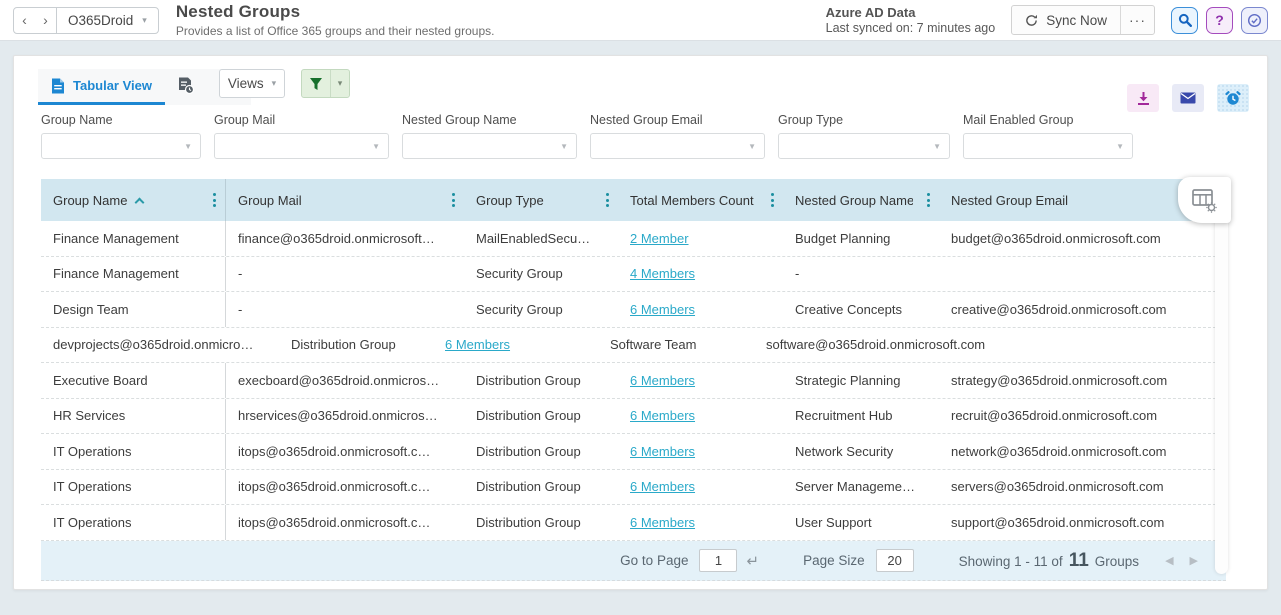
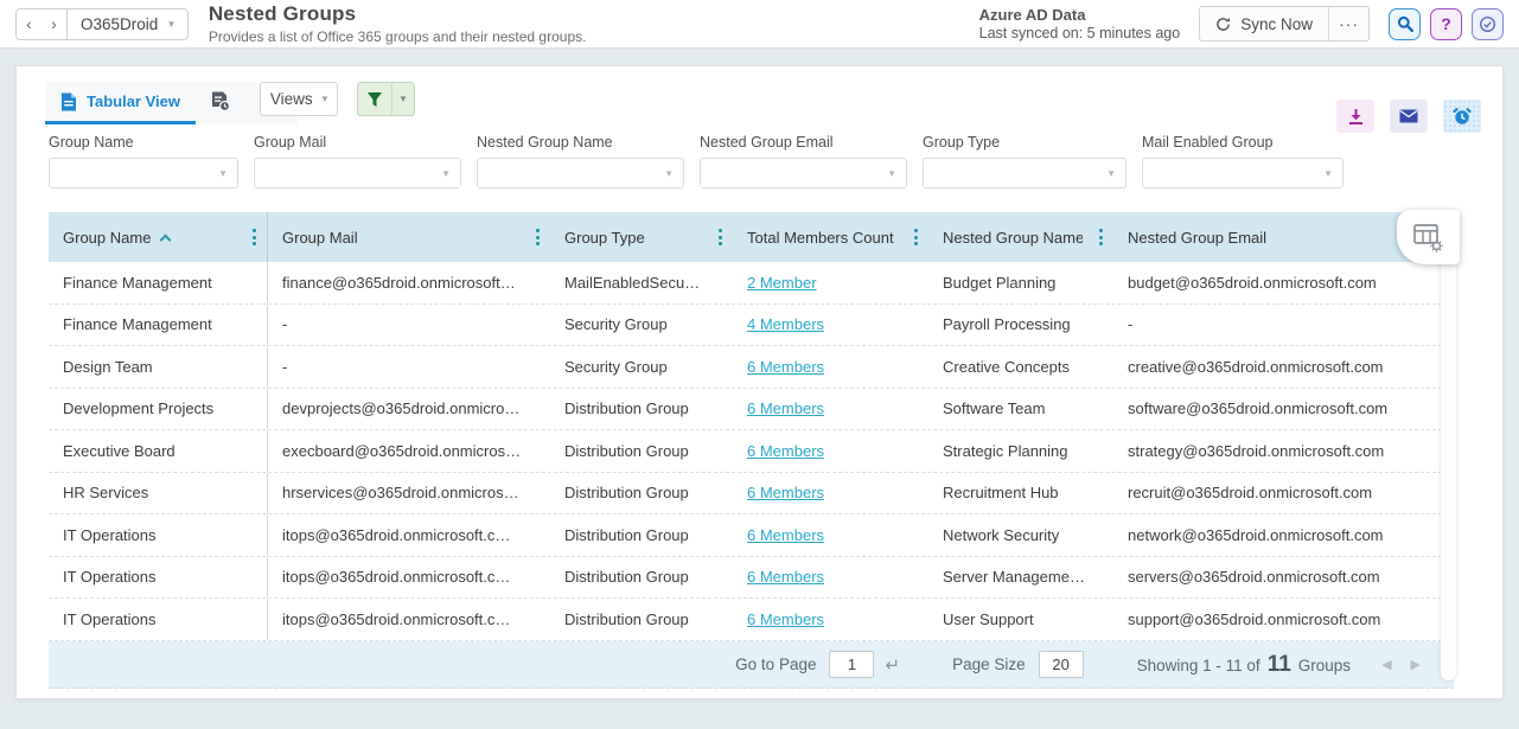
  ‹
  ›
  O365Droid
  ▾
  Nested Groups
  Provides a list of Office 365 groups and their nested groups.
  Azure AD Data
- Last synced on: 7 minutes ago
+ Last synced on: 5 minutes ago
  Sync Now
  ···
  ?
  Tabular View
  Views
  ▾
  ▾
  Group Name
  ▼
  Group Mail
  ▼
  Nested Group Name
  ▼
  Nested Group Email
  ▼
  Group Type
  ▼
  Mail Enabled Group
  ▼
  Group Name
  Group Mail
  Group Type
  Total Members Count
  Nested Group Name
  Nested Group Email
  Finance Management
  finance@o365droid.onmicrosoft…
  MailEnabledSecu…
  2 Member
  Budget Planning
  budget@o365droid.onmicrosoft.com
  Finance Management
  -
  Security Group
  4 Members
+ Payroll Processing
  -
  Design Team
  -
  Security Group
  6 Members
  Creative Concepts
  creative@o365droid.onmicrosoft.com
+ Development Projects
  devprojects@o365droid.onmicro…
  Distribution Group
  6 Members
  Software Team
  software@o365droid.onmicrosoft.com
  Executive Board
  execboard@o365droid.onmicros…
  Distribution Group
  6 Members
  Strategic Planning
  strategy@o365droid.onmicrosoft.com
  HR Services
  hrservices@o365droid.onmicros…
  Distribution Group
  6 Members
  Recruitment Hub
  recruit@o365droid.onmicrosoft.com
  IT Operations
  itops@o365droid.onmicrosoft.c…
  Distribution Group
  6 Members
  Network Security
  network@o365droid.onmicrosoft.com
  IT Operations
  itops@o365droid.onmicrosoft.c…
  Distribution Group
  6 Members
  Server Manageme…
  servers@o365droid.onmicrosoft.com
  IT Operations
  itops@o365droid.onmicrosoft.c…
  Distribution Group
  6 Members
  User Support
  support@o365droid.onmicrosoft.com
  Go to Page
  1
  ↵
  Page Size
  20
  Showing 1 - 11 of
  11
  Groups
  ◀
  ▶
